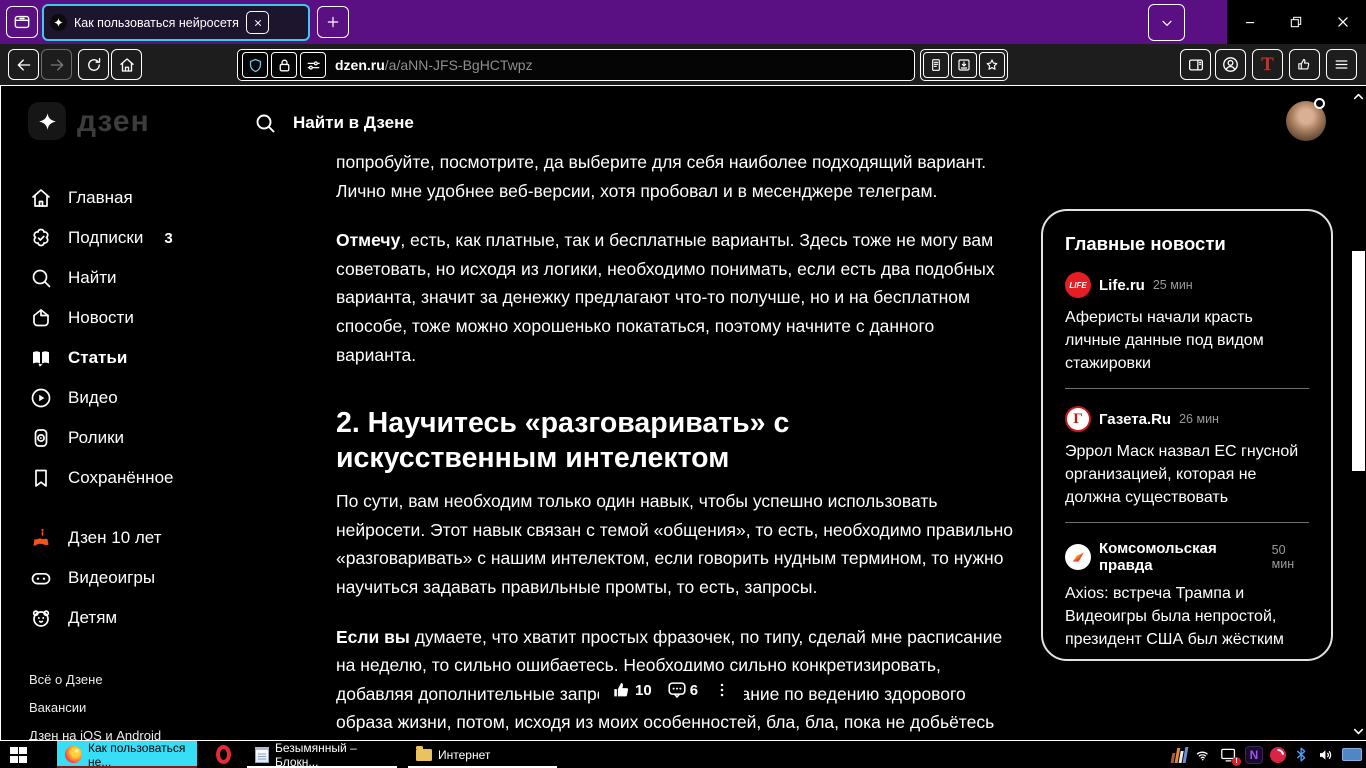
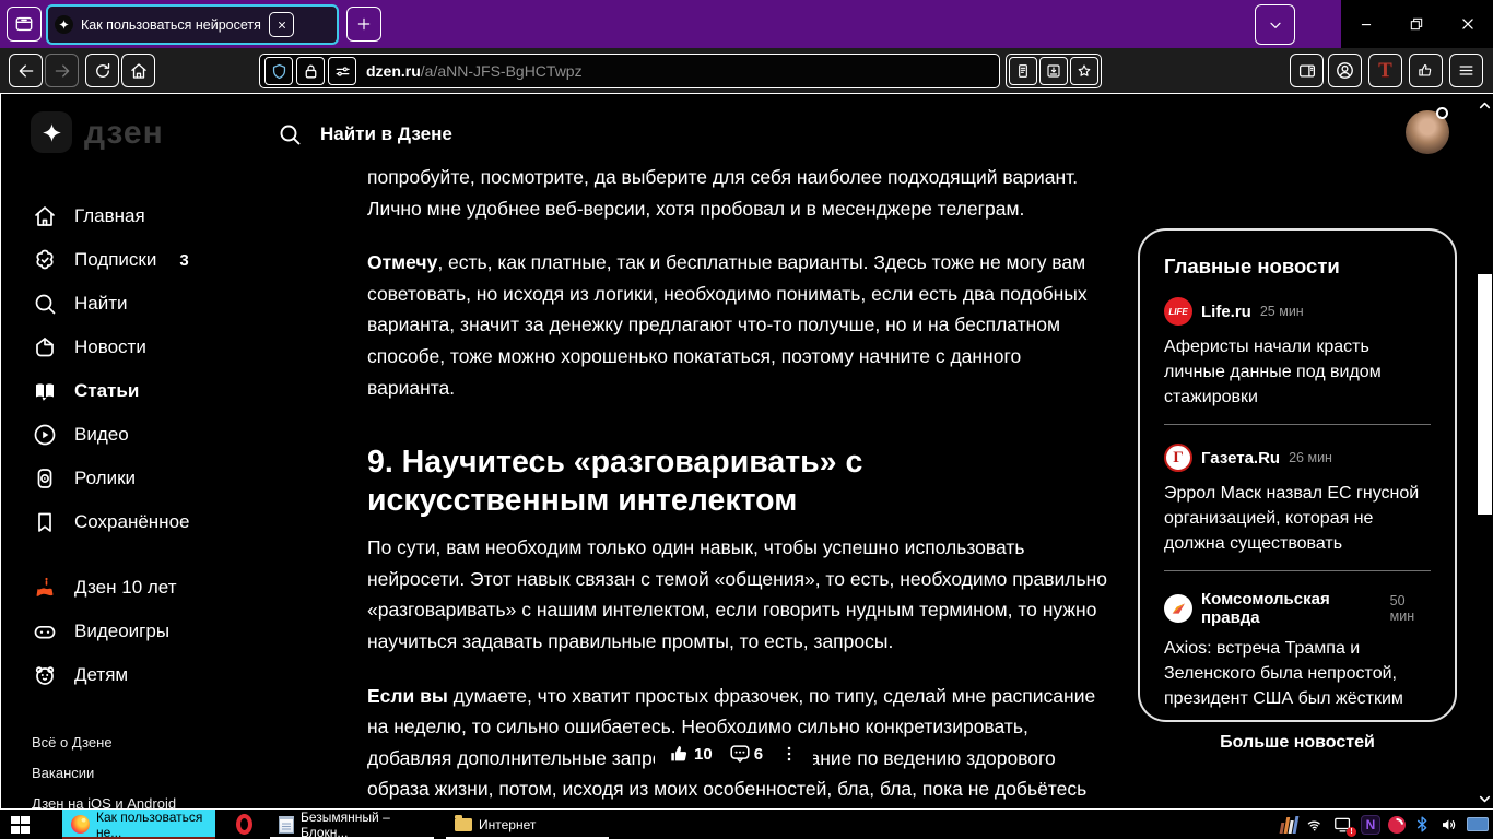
  Как пользоваться нейросетя
  dzen.ru/a/aNN-JFS-BgHCTwpz
  T
  дзен
  Найти в Дзене
  Главная
  Подписки
  3
  Найти
  Новости
  Статьи
  Видео
  Ролики
  Сохранённое
  Дзен 10 лет
  Видеоигры
  Детям
  Всё о Дзене
  Вакансии
  Дзен на iOS и Android
  попробуйте, посмотрите, да выберите для себя наиболее подходящий вариант. Лично мне удобнее веб-версии, хотя пробовал и в месенджере телеграм.
  Отмечу, есть, как платные, так и бесплатные варианты. Здесь тоже не могу вам советовать, но исходя из логики, необходимо понимать, если есть два подобных варианта, значит за денежку предлагают что-то получше, но и на бесплатном способе, тоже можно хорошенько покататься, поэтому начните с данного варианта.
- 2. Научитесь «разговаривать» с искусственным интелектом
+ 9. Научитесь «разговаривать» с искусственным интелектом
  По сути, вам необходим только один навык, чтобы успешно использовать нейросети. Этот навык связан с темой «общения», то есть, необходимо правильно «разговаривать» с нашим интелектом, если говорить нудным термином, то нужно научиться задавать правильные промты, то есть, запросы.
  Если вы думаете, что хватит простых фразочек, по типу, сделай мне расписание на неделю, то сильно ошибаетесь. Необходимо сильно конкретизировать, добавляя дополнительные запрание по ведению здорового образа жизни, потом, исходя из моих особенностей, бла, бла, пока не добьётесь
  10
  6
  Главные новости
  LIFE
  Life.ru
  25 мин
  Аферисты начали красть личные данные под видом стажировки
  Г
  Газета.Ru
  26 мин
  Эррол Маск назвал ЕС гнусной организацией, которая не должна существовать
  Комсомольская правда
  50 мин
- Axios: встреча Трампа и Видеоигры была непростой, президент США был жёстким
+ Axios: встреча Трампа и Зеленского была непростой, президент США был жёстким
+ Больше новостей
  Как пользоваться не...
  Безымянный – Блокн...
  Интернет
  N
